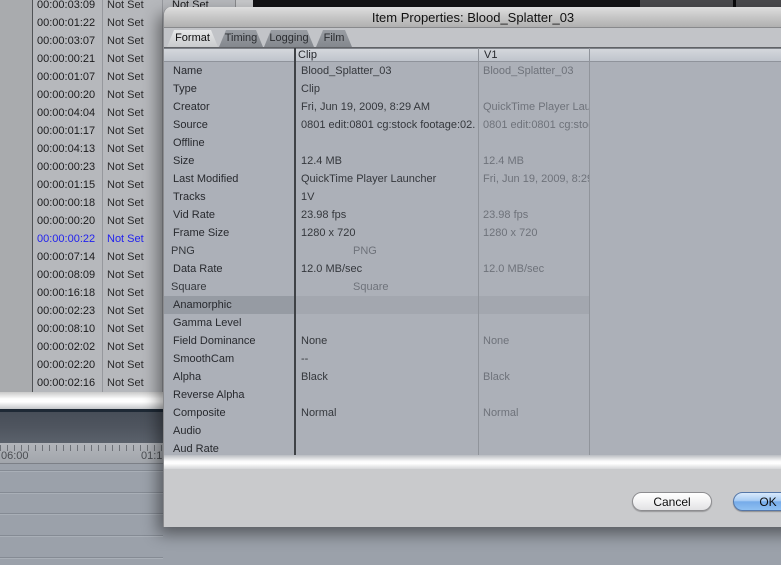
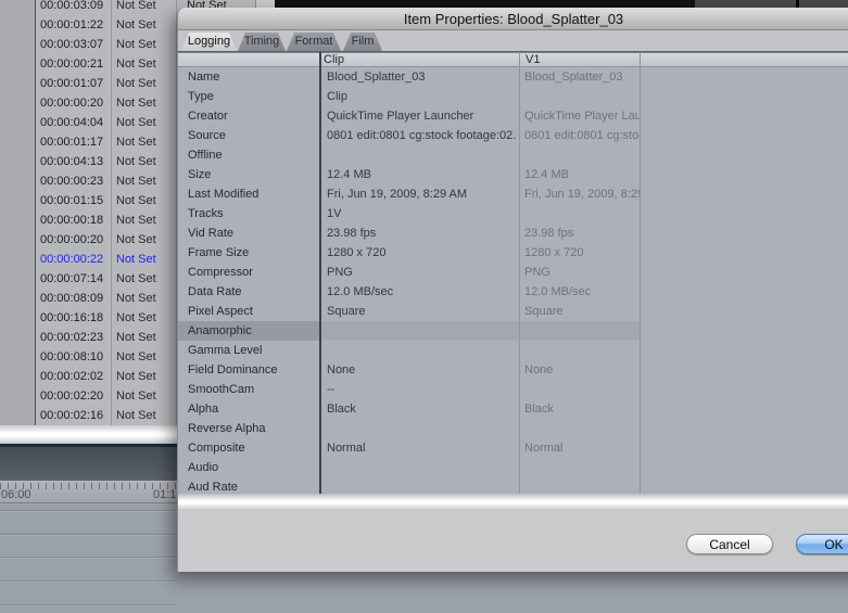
  00:00:03:09
  Not Set
  00:00:01:22
  Not Set
  00:00:03:07
  Not Set
  00:00:00:21
  Not Set
  00:00:01:07
  Not Set
  00:00:00:20
  Not Set
  00:00:04:04
  Not Set
  00:00:01:17
  Not Set
  00:00:04:13
  Not Set
  00:00:00:23
  Not Set
  00:00:01:15
  Not Set
  00:00:00:18
  Not Set
  00:00:00:20
  Not Set
  00:00:00:22
  Not Set
  00:00:07:14
  Not Set
  00:00:08:09
  Not Set
  00:00:16:18
  Not Set
  00:00:02:23
  Not Set
  00:00:08:10
  Not Set
  00:00:02:02
  Not Set
  00:00:02:20
  Not Set
  00:00:02:16
  Not Set
  Not Set
  06:00
  01:1
  Item Properties: Blood_Splatter_03
- Format
+ Logging
  Timing
- Logging
+ Format
  Film
  Clip
  V1
  Name
  Blood_Splatter_03
  Blood_Splatter_03
  Type
  Clip
  Creator
- Fri, Jun 19, 2009, 8:29 AM
+ QuickTime Player Launcher
  QuickTime Player Lau
  Source
  0801 edit:0801 cg:stock footage:02.
  0801 edit:0801 cg:sto
  Offline
  Size
  12.4 MB
  12.4 MB
  Last Modified
- QuickTime Player Launcher
+ Fri, Jun 19, 2009, 8:29 AM
  Fri, Jun 19, 2009, 8:2
  Tracks
  1V
  Vid Rate
  23.98 fps
  23.98 fps
  Frame Size
  1280 x 720
  1280 x 720
+ Compressor
  PNG
  PNG
  Data Rate
  12.0 MB/sec
  12.0 MB/sec
+ Pixel Aspect
  Square
  Square
  Anamorphic
  Gamma Level
  Field Dominance
  None
  None
  SmoothCam
  --
  Alpha
  Black
  Black
  Reverse Alpha
  Composite
  Normal
  Normal
  Audio
  Aud Rate
  Cancel
  OK
